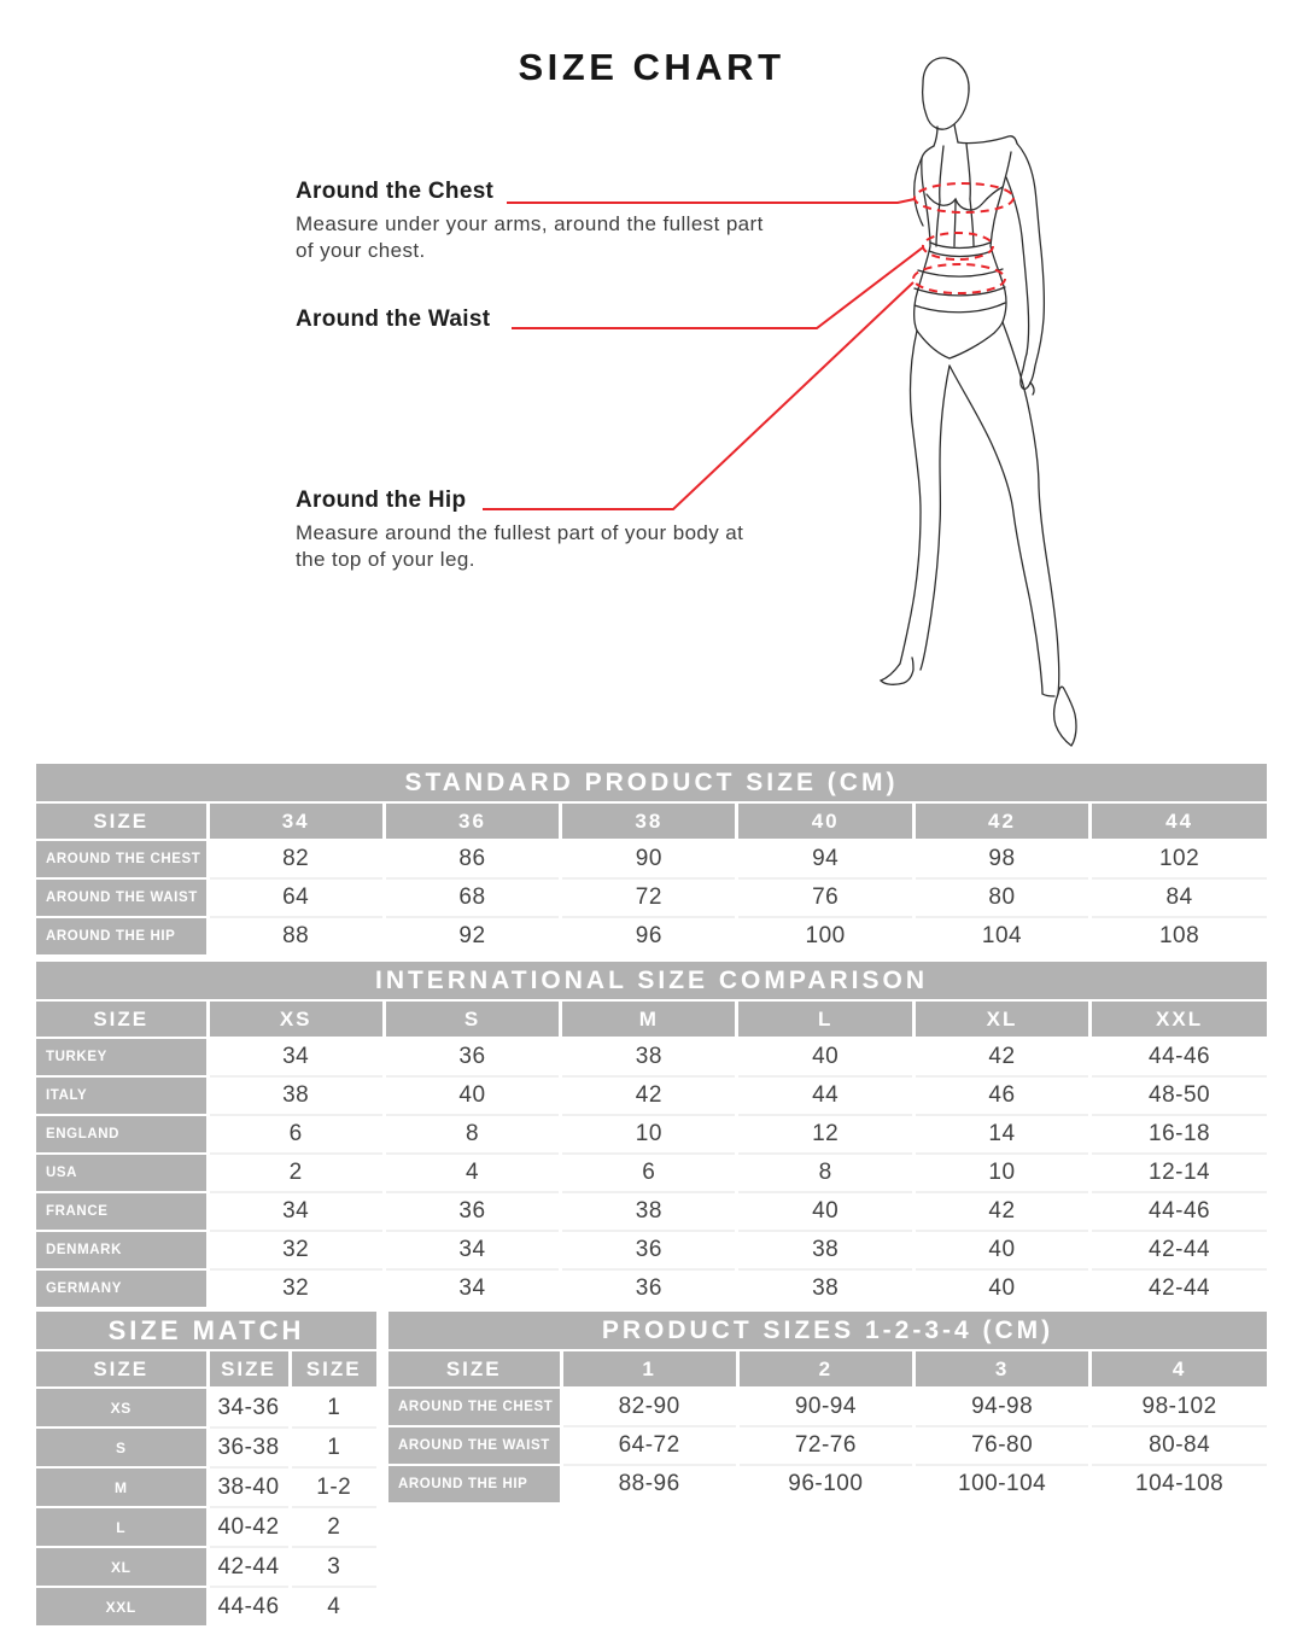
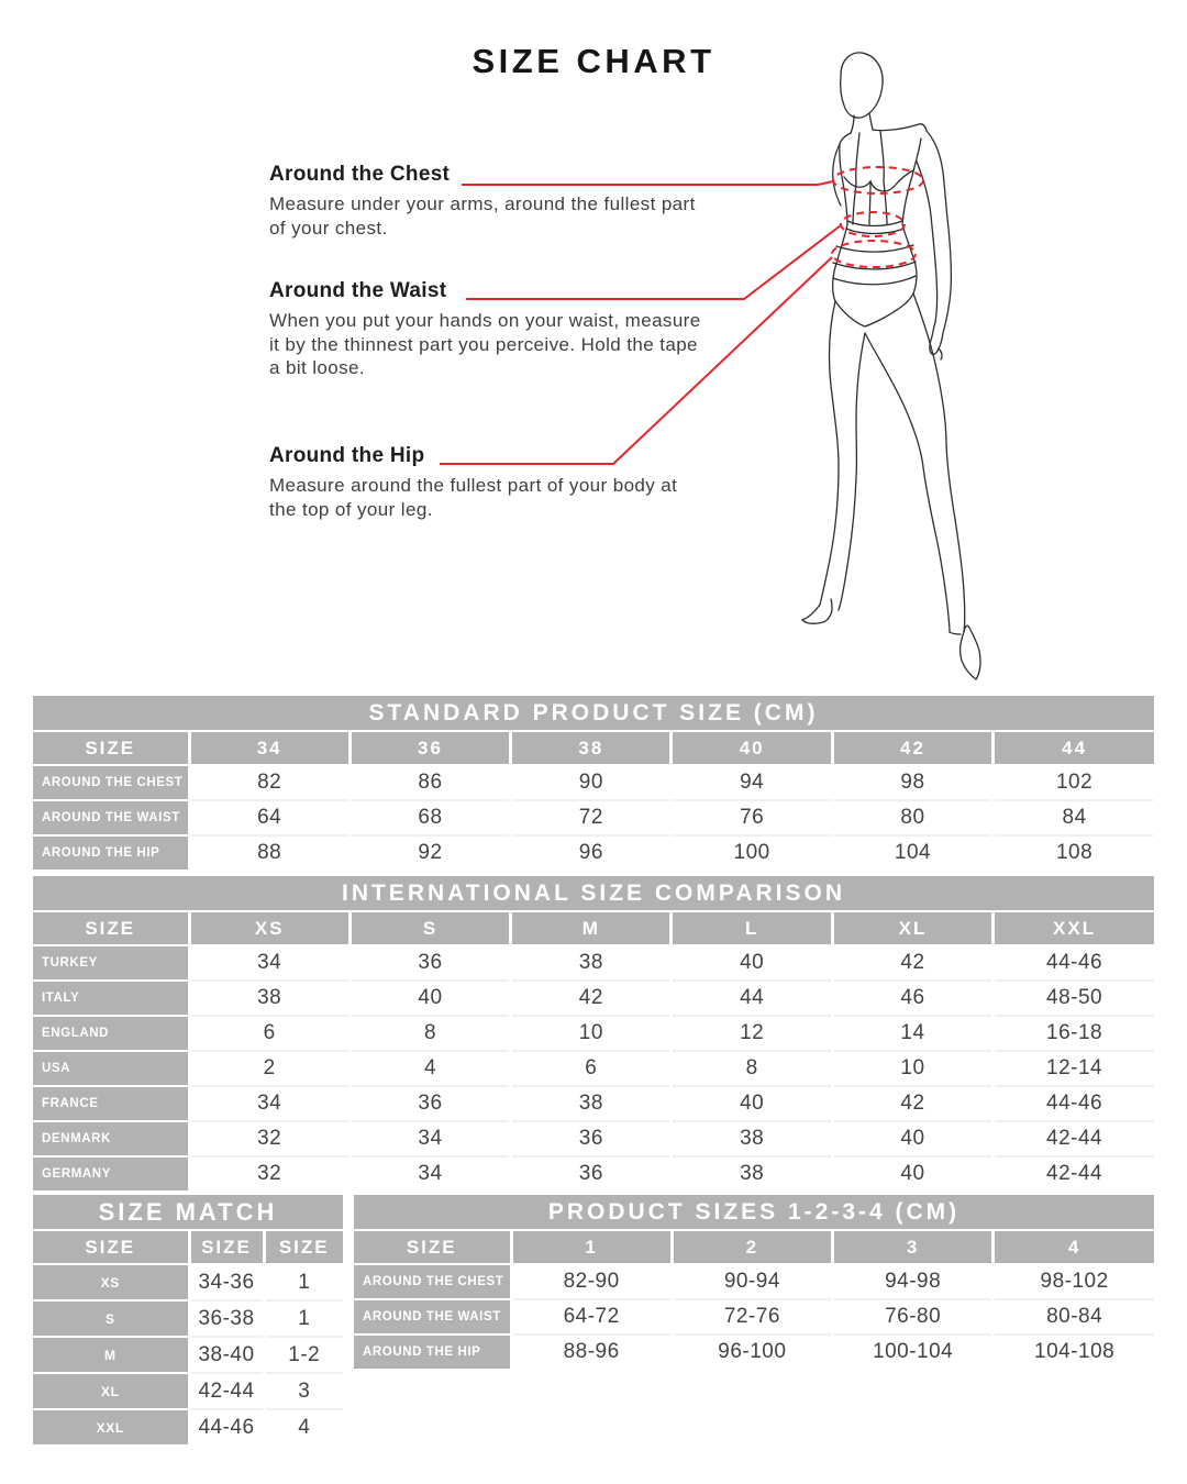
  SIZE CHART
  Around the Chest
  Measure under your arms, around the fullest part of your chest.
  Around the Waist
+ When you put your hands on your waist, measure it by the thinnest part you perceive. Hold the tape a bit loose.
  Around the Hip
  Measure around the fullest part of your body at the top of your leg.
  STANDARD PRODUCT SIZE (CM)
  SIZE	34	36	38	40	42	44
  AROUND THE CHEST	82	86	90	94	98	102
  AROUND THE WAIST	64	68	72	76	80	84
  AROUND THE HIP	88	92	96	100	104	108
  INTERNATIONAL SIZE COMPARISON
  SIZE	XS	S	M	L	XL	XXL
  TURKEY	34	36	38	40	42	44-46
  ITALY	38	40	42	44	46	48-50
  ENGLAND	6	8	10	12	14	16-18
  USA	2	4	6	8	10	12-14
  FRANCE	34	36	38	40	42	44-46
  DENMARK	32	34	36	38	40	42-44
  GERMANY	32	34	36	38	40	42-44
  SIZE MATCH
  SIZE	SIZE	SIZE
  XS	34-36	1
  S	36-38	1
  M	38-40	1-2
- L	40-42	2
  XL	42-44	3
  XXL	44-46	4
  PRODUCT SIZES 1-2-3-4 (CM)
  SIZE	1	2	3	4
  AROUND THE CHEST	82-90	90-94	94-98	98-102
  AROUND THE WAIST	64-72	72-76	76-80	80-84
  AROUND THE HIP	88-96	96-100	100-104	104-108
